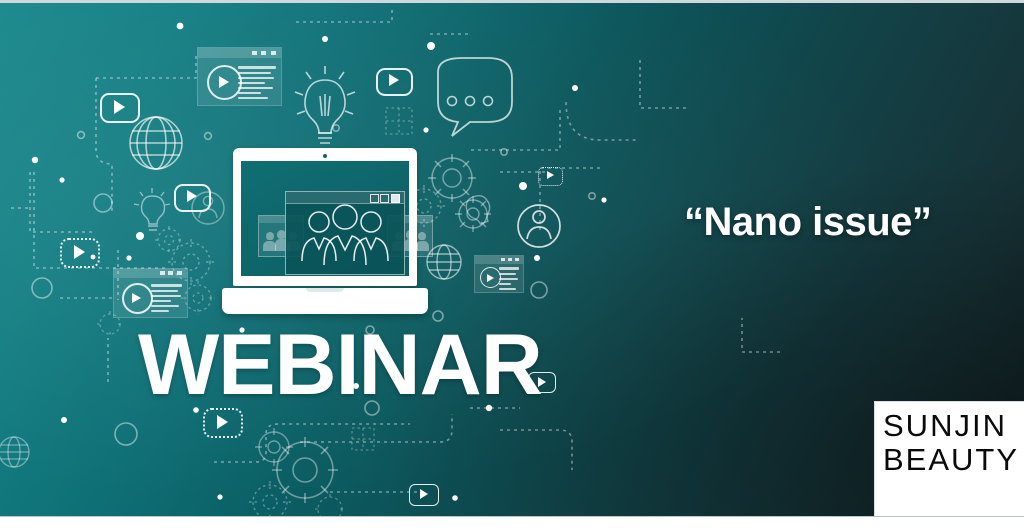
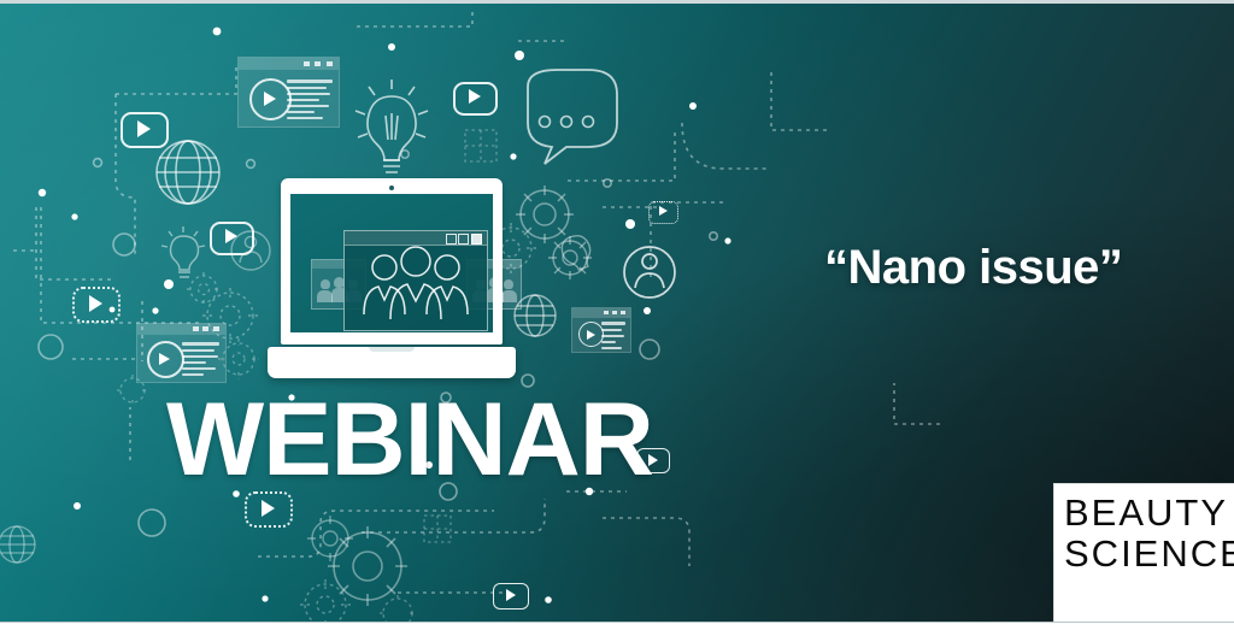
  WEBINAR
  “Nano issue”
- SUNJIN
  BEAUTY
+ SCIENCE
